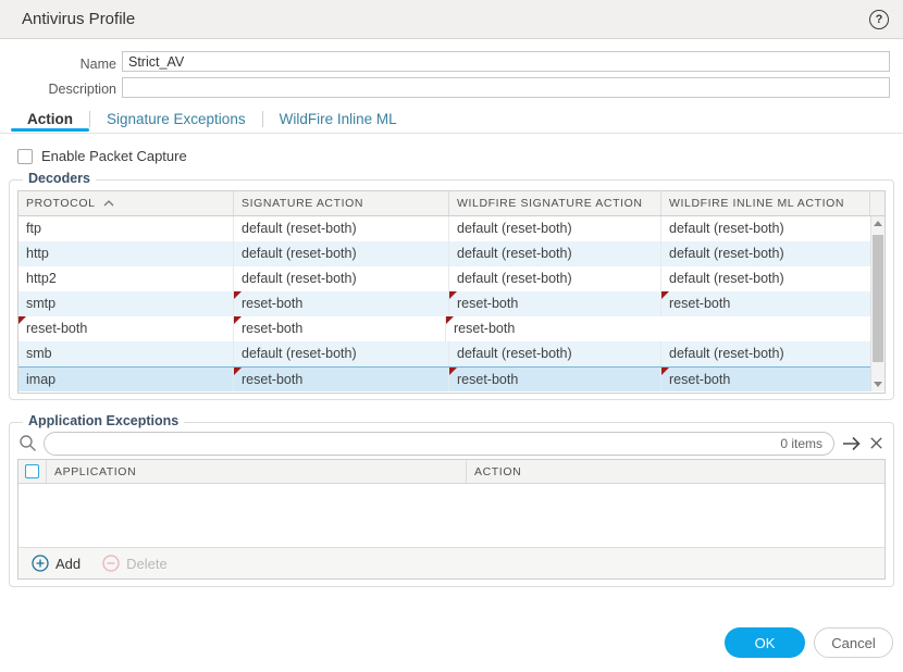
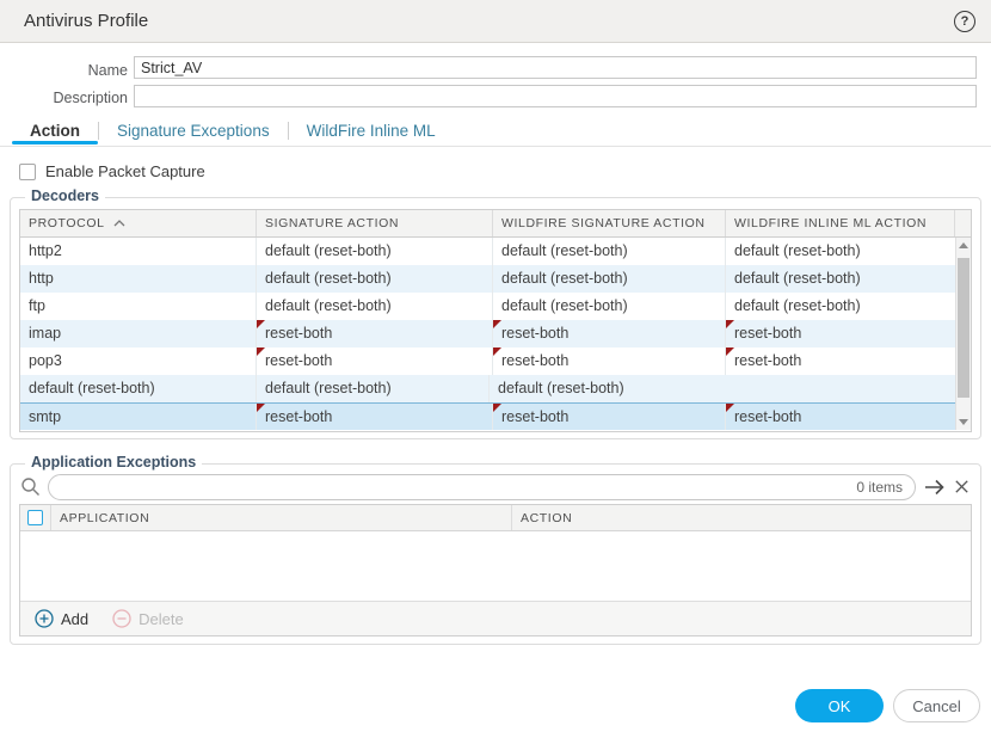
  Antivirus Profile
  ?
  Name
  Strict_AV
  Description
  Action
  Signature Exceptions
  WildFire Inline ML
  Enable Packet Capture
  Decoders
  PROTOCOL
  SIGNATURE ACTION
  WILDFIRE SIGNATURE ACTION
  WILDFIRE INLINE ML ACTION
- ftp
+ http2
  default (reset-both)
  default (reset-both)
  default (reset-both)
  http
  default (reset-both)
  default (reset-both)
  default (reset-both)
- http2
+ ftp
  default (reset-both)
  default (reset-both)
  default (reset-both)
- smtp
+ imap
  reset-both
  reset-both
  reset-both
+ pop3
  reset-both
  reset-both
  reset-both
- smb
  default (reset-both)
  default (reset-both)
  default (reset-both)
- imap
+ smtp
  reset-both
  reset-both
  reset-both
  Application Exceptions
  0 items
  APPLICATION
  ACTION
  Add
  Delete
  OK
  Cancel
